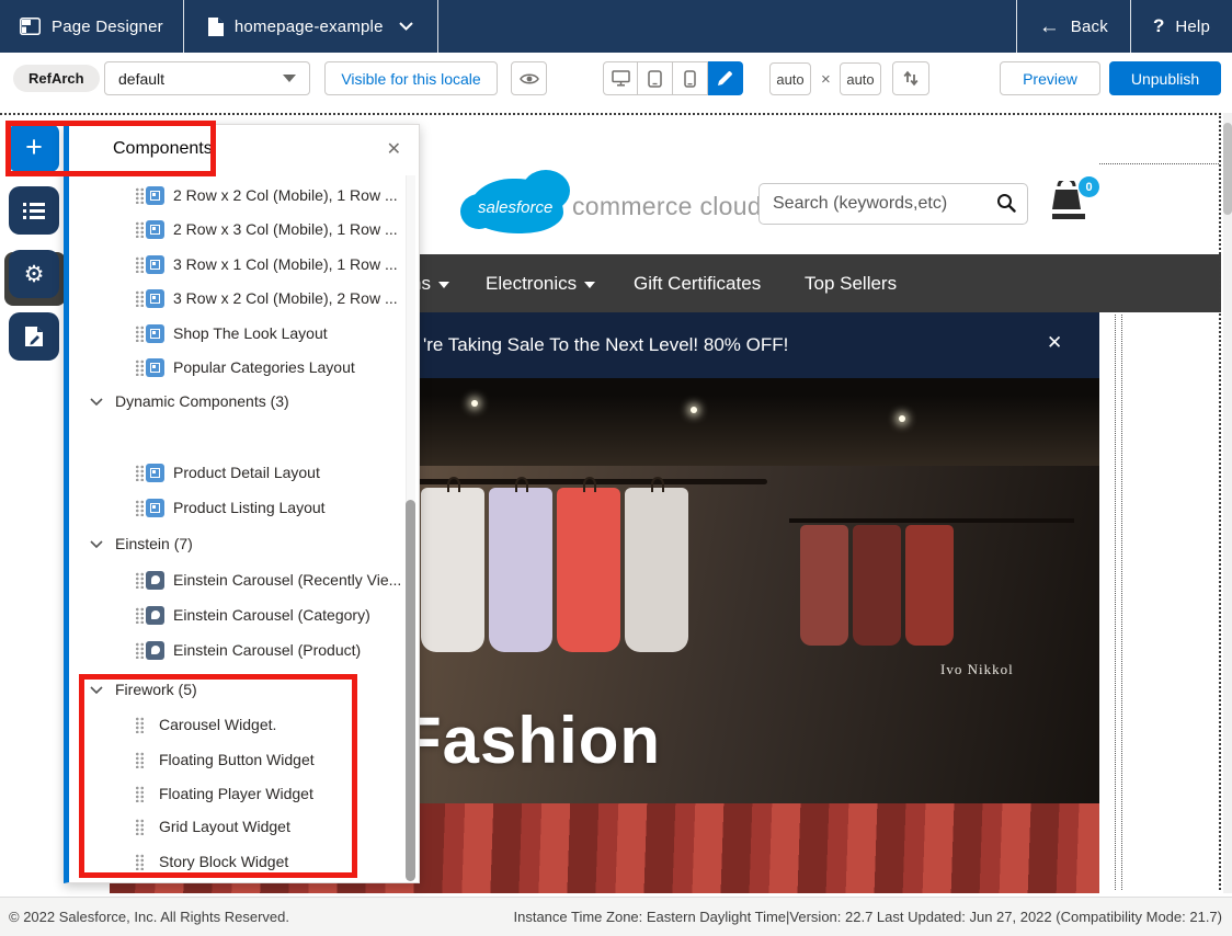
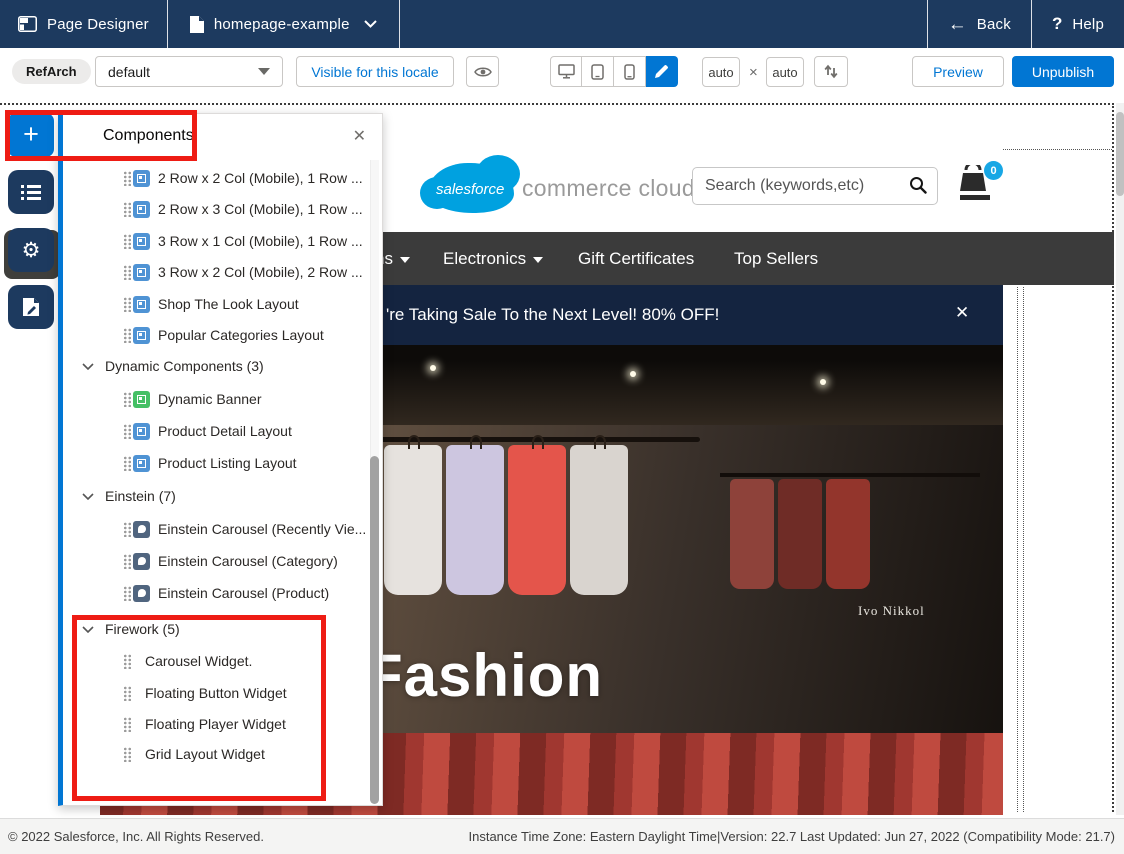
  salesforce
  commerce cloud
  Search (keywords,etc)
  0
  Electronics
  Gift Certificates
  Top Sellers
  're Taking Sale To the Next Level! 80% OFF!
  ✕
  Ivo Nikkol
  Fashion
  +
  ⚙
  Components
  ✕
  2 Row x 2 Col (Mobile), 1 Row ...
  2 Row x 3 Col (Mobile), 1 Row ...
  3 Row x 1 Col (Mobile), 1 Row ...
  3 Row x 2 Col (Mobile), 2 Row ...
  Shop The Look Layout
  Popular Categories Layout
  Dynamic Components (3)
+ Dynamic Banner
  Product Detail Layout
  Product Listing Layout
  Einstein (7)
  Einstein Carousel (Recently Vie...
  Einstein Carousel (Category)
  Einstein Carousel (Product)
  Firework (5)
  Carousel Widget.
  Floating Button Widget
  Floating Player Widget
  Grid Layout Widget
- Story Block Widget
  Page Designer
  homepage-example
  ←
  Back
  ?
  Help
  RefArch
  default
  Visible for this locale
  auto
  ×
  auto
  Preview
  Unpublish
  © 2022 Salesforce, Inc. All Rights Reserved.
  Instance Time Zone: Eastern Daylight Time|Version: 22.7 Last Updated: Jun 27, 2022 (Compatibility Mode: 21.7)
